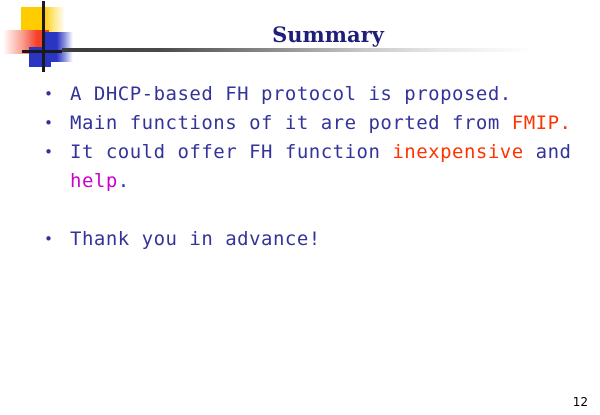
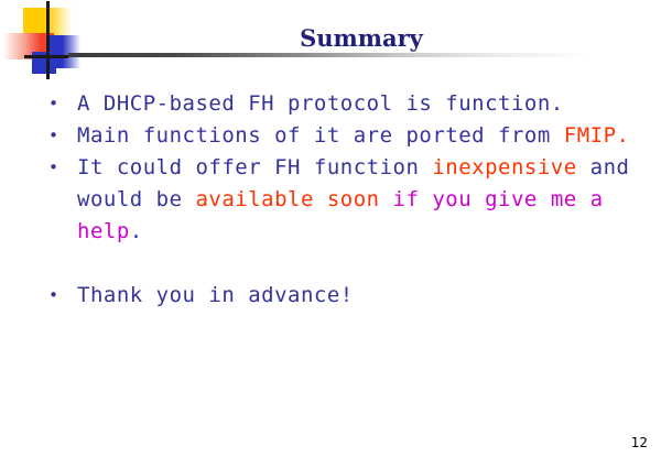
  Summary
- • A DHCP-based FH protocol is proposed.
+ • A DHCP-based FH protocol is function.
  • Main functions of it are ported from FMIP.
  • It could offer FH function inexpensive and
+ would be available soon if you give me a
  help.
  • Thank you in advance!
  12
